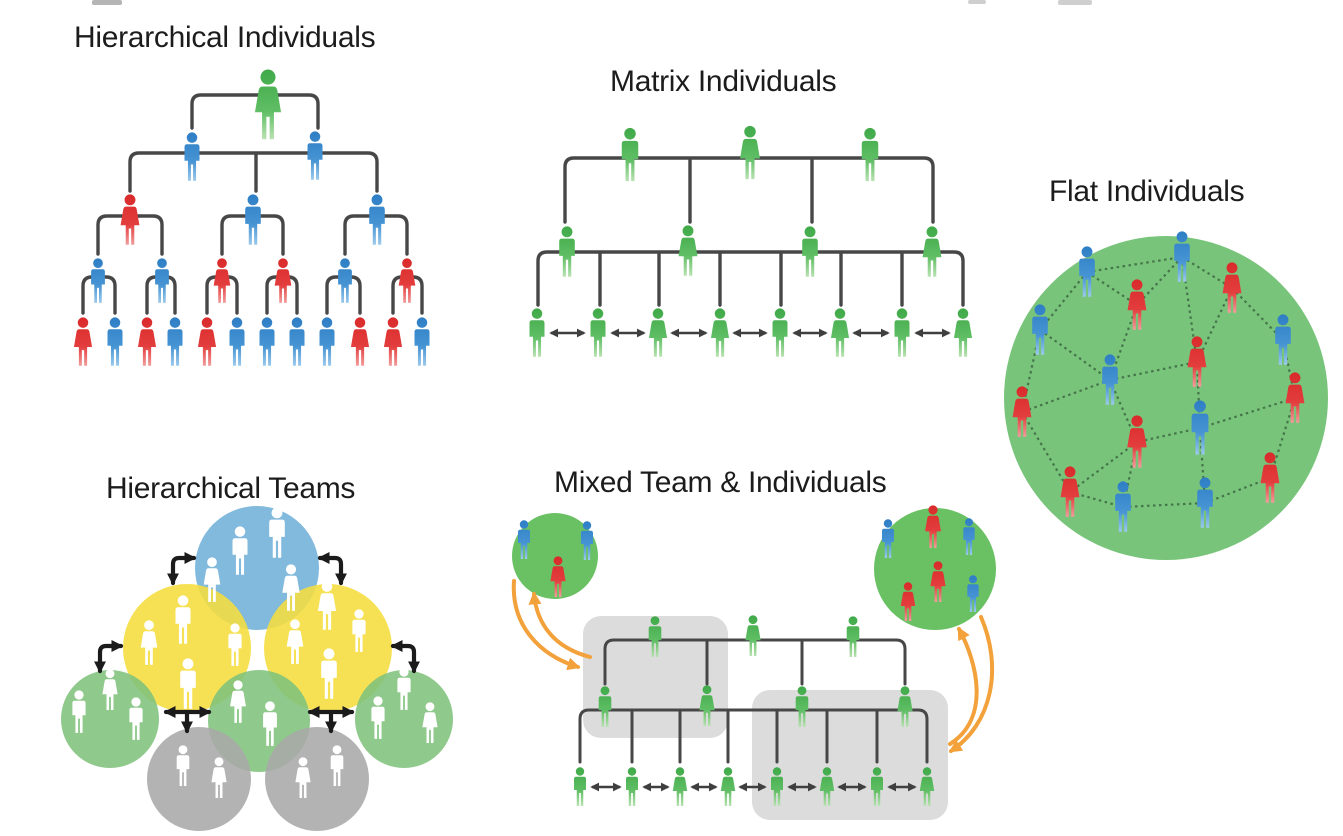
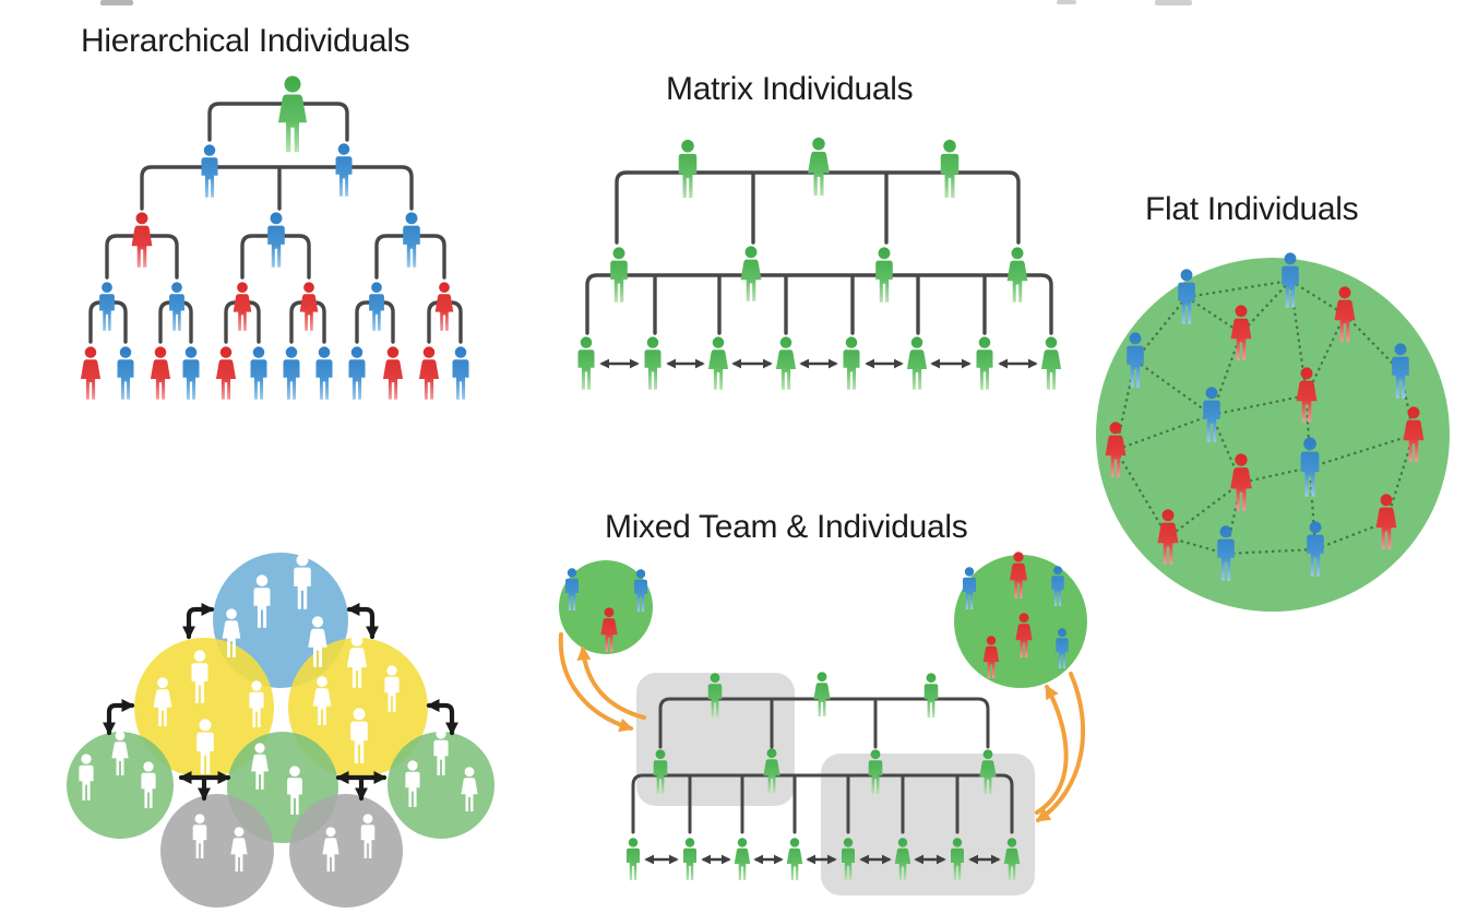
  Hierarchical Individuals
  Matrix Individuals
  Flat Individuals
- Hierarchical Teams
  Mixed Team & Individuals
